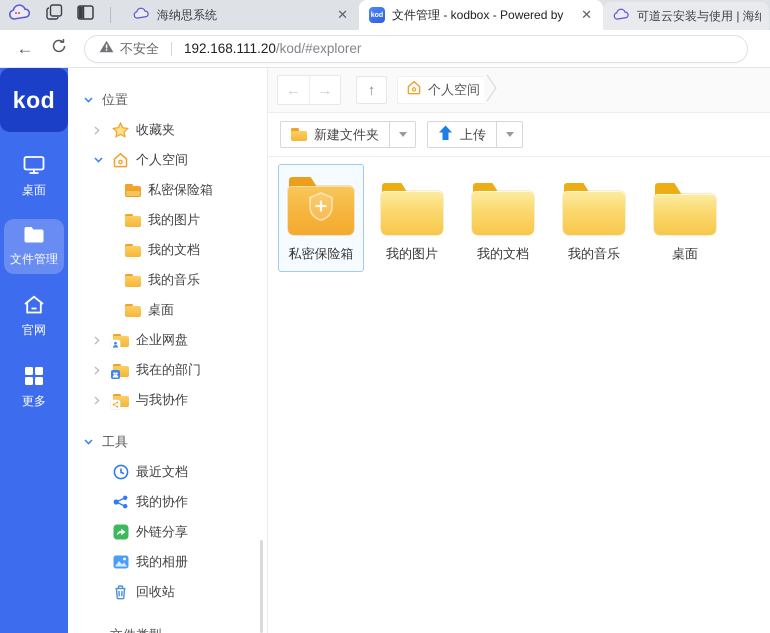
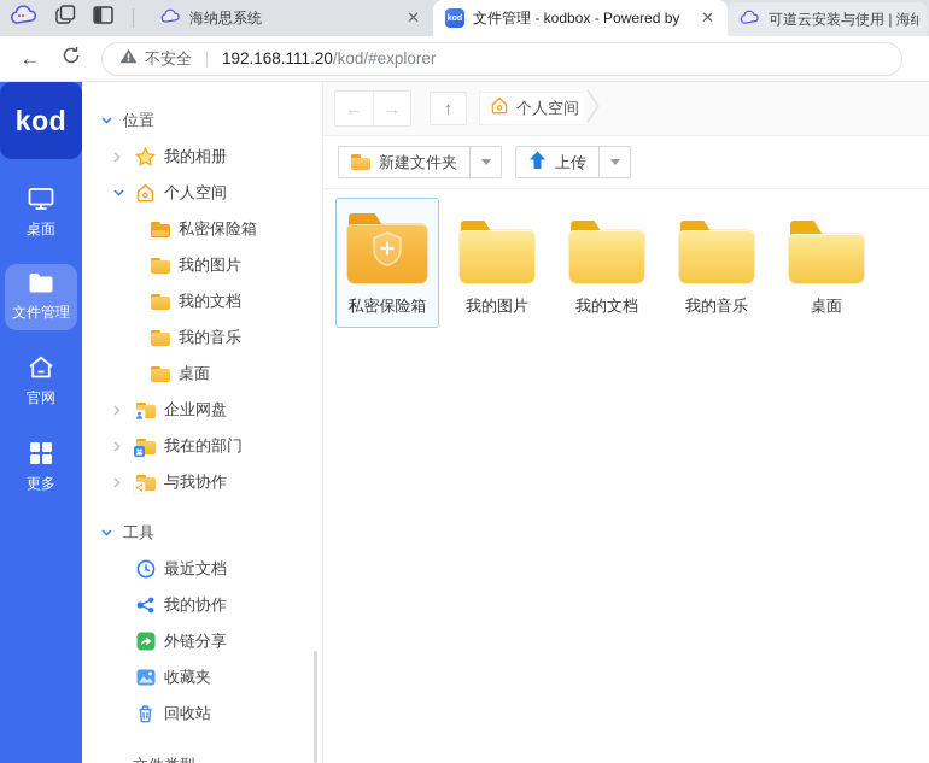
  海纳思系统
  ✕
  文件管理 - kodbox - Powered by
  ✕
  可道云安装与使用 | 海纳
  ←
  不安全
  192.168.111.20
  /kod/#explorer
  kod
  桌面
  文件管理
  官网
  更多
  位置
- 收藏夹
+ 我的相册
  个人空间
  私密保险箱
  我的图片
  我的文档
  我的音乐
  桌面
  企业网盘
  我在的部门
  与我协作
  工具
  最近文档
  我的协作
  外链分享
- 我的相册
+ 收藏夹
  回收站
  ←
  →
  ↑
  个人空间
  新建文件夹
  上传
  私密保险箱
  我的图片
  我的文档
  我的音乐
  桌面
